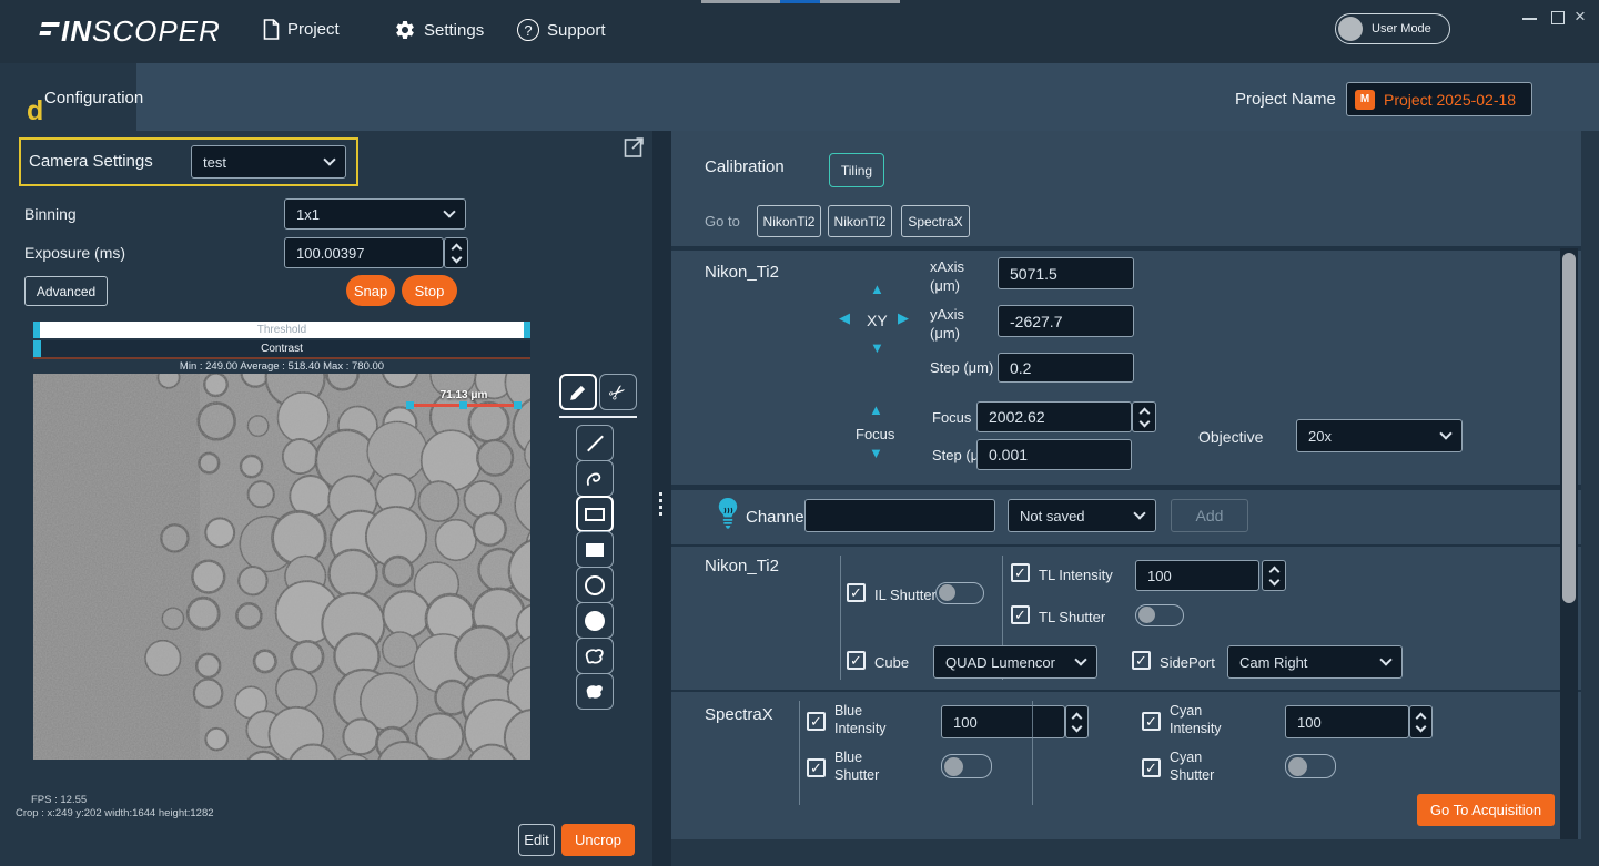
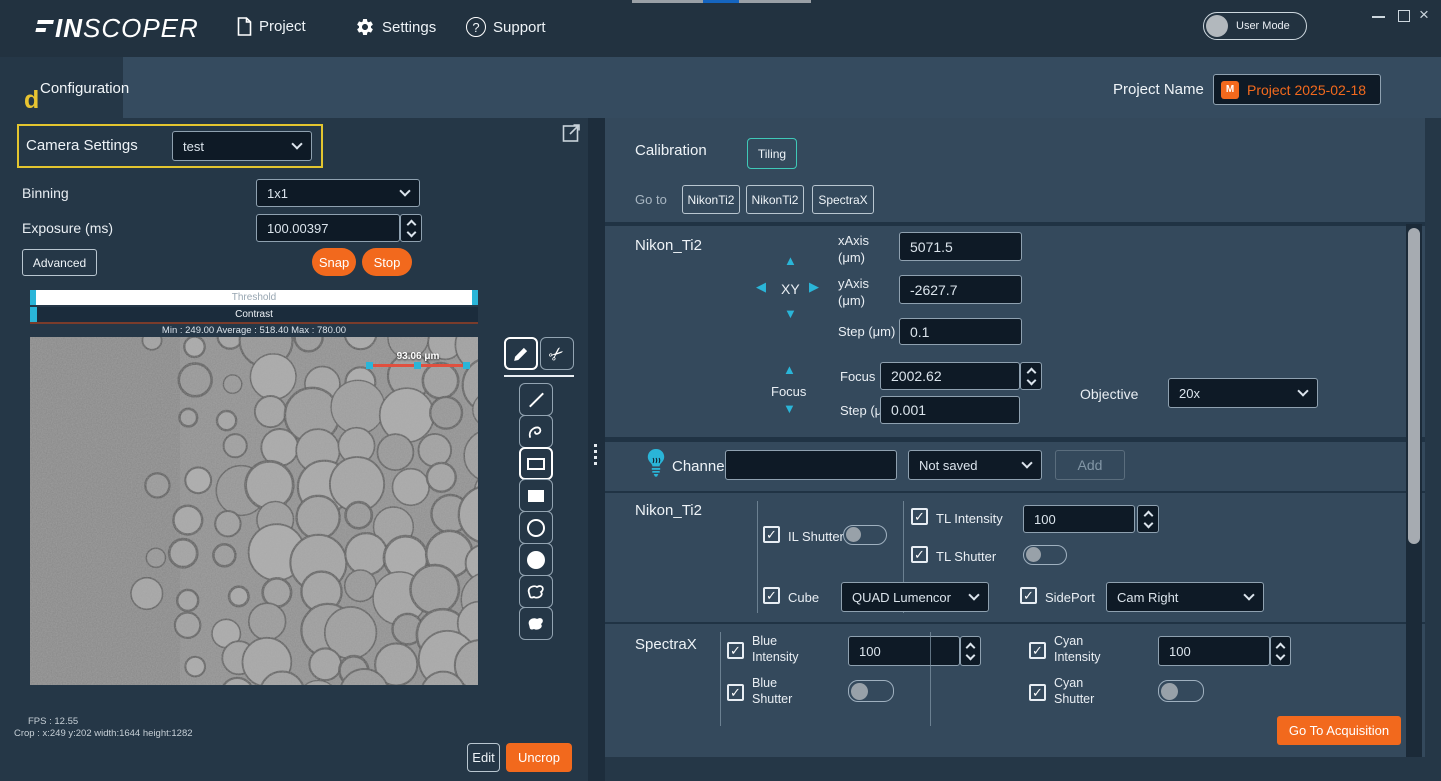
  IN
  SCOPER
  Project
  Settings
  ?
  Support
  User Mode
  ×
  d
  Configuration
  Project Name
  M
  Project 2025-02-18
  Camera Settings
  test
  Binning
  1x1
  Exposure (ms)
  100.00397
  Advanced
  Snap
  Stop
  Threshold
  Contrast
  Min : 249.00 Average : 518.40 Max : 780.00
- 71.13 μm
+ 93.06 μm
  FPS : 12.55
  Crop : x:249 y:202 width:1644 height:1282
  Edit
  Uncrop
  Calibration
  Tiling
  Go to
  NikonTi2
  NikonTi2
  SpectraX
  Nikon_Ti2
  ▲
  ◀
  XY
  ▶
  ▼
  xAxis
  (μm)
  5071.5
  yAxis
  (μm)
  -2627.7
  Step (μm)
- 0.2
+ 0.1
  ▲
  Focus
  ▼
  Focus
  2002.62
  Step (μ
  0.001
  Objective
  20x
  Channe
  Not saved
  Add
  Nikon_Ti2
  ✓
  IL Shutter
  ✓
  TL Intensity
  100
  ✓
  TL Shutter
  ✓
  Cube
  QUAD Lumencor
  ✓
  SidePort
  Cam Right
  SpectraX
  ✓
  Blue
  Intensity
  100
  ✓
  Blue
  Shutter
  ✓
  Cyan
  Intensity
  100
  ✓
  Cyan
  Shutter
  Go To Acquisition
